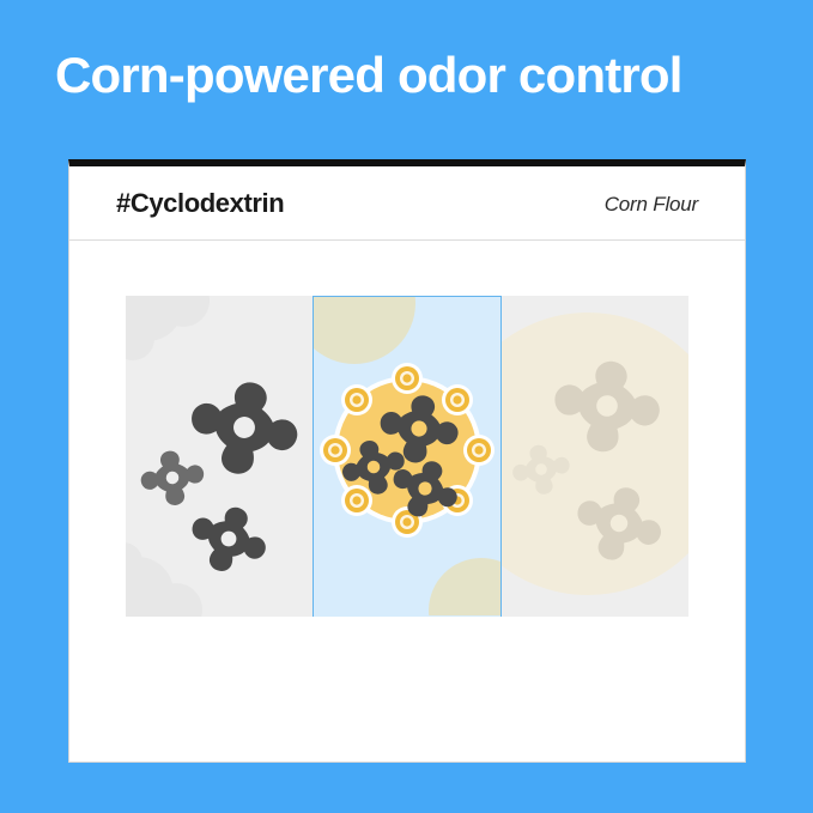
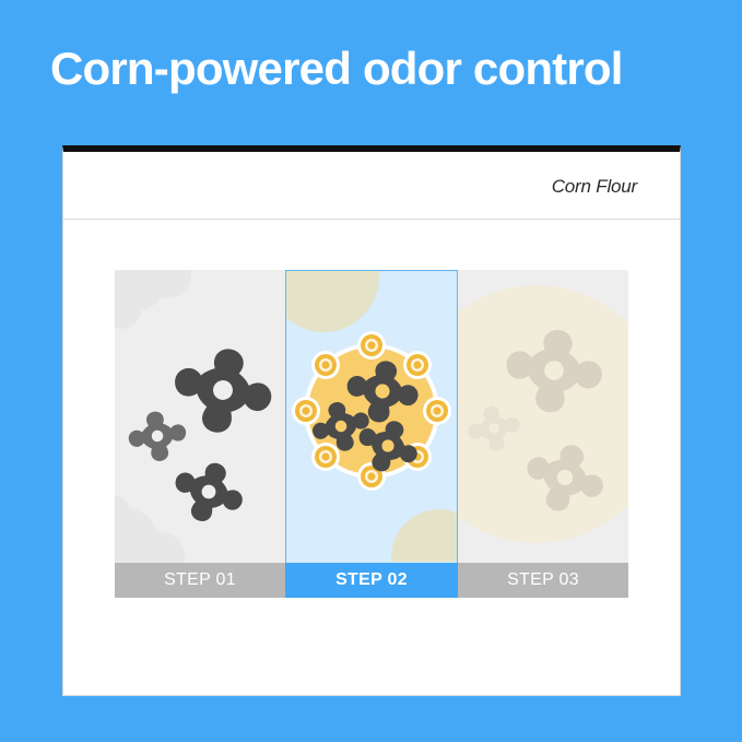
  Corn-powered odor control
- #Cyclodextrin
  Corn Flour
+ STEP 01
+ STEP 02
+ STEP 03
